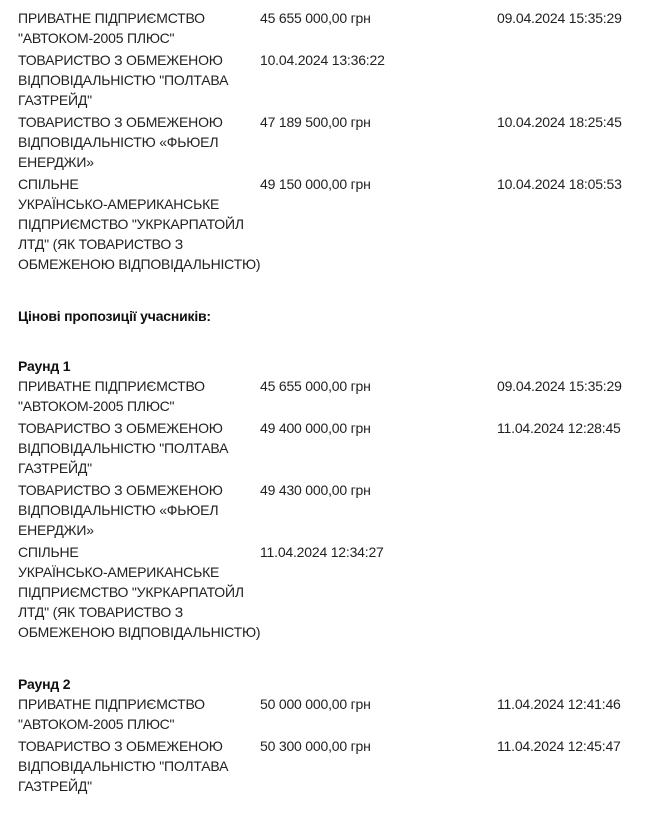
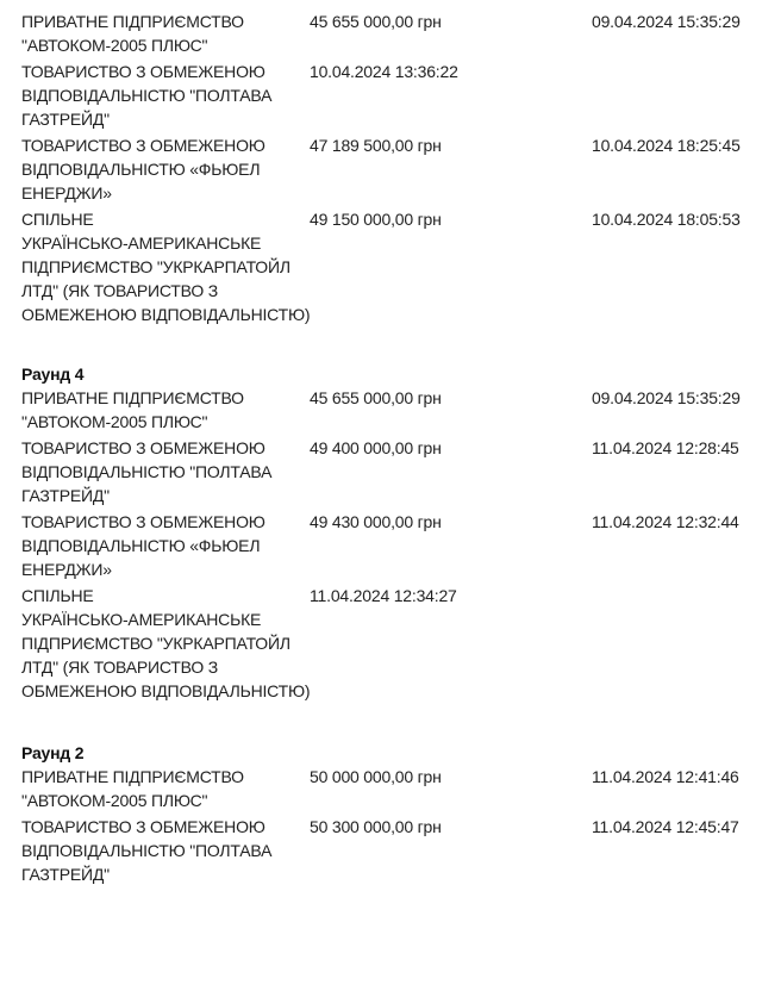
  ПРИВАТНЕ ПІДПРИЄМСТВО
  "АВТОКОМ-2005 ПЛЮС"
  45 655 000,00 грн
  09.04.2024 15:35:29
  ТОВАРИСТВО З ОБМЕЖЕНОЮ
  ВІДПОВІДАЛЬНІСТЮ "ПОЛТАВА
  ГАЗТРЕЙД"
  10.04.2024 13:36:22
  ТОВАРИСТВО З ОБМЕЖЕНОЮ
  ВІДПОВІДАЛЬНІСТЮ «ФЬЮЕЛ
  ЕНЕРДЖИ»
  47 189 500,00 грн
  10.04.2024 18:25:45
  СПІЛЬНЕ
  УКРАЇНСЬКО-АМЕРИКАНСЬКЕ
  ПІДПРИЄМСТВО "УКРКАРПАТОЙЛ
  ЛТД" (ЯК ТОВАРИСТВО З
  ОБМЕЖЕНОЮ ВІДПОВІДАЛЬНІСТЮ)
  49 150 000,00 грн
  10.04.2024 18:05:53
- Цінові пропозиції учасників:
- Раунд 1
+ Раунд 4
  ПРИВАТНЕ ПІДПРИЄМСТВО
  "АВТОКОМ-2005 ПЛЮС"
  45 655 000,00 грн
  09.04.2024 15:35:29
  ТОВАРИСТВО З ОБМЕЖЕНОЮ
  ВІДПОВІДАЛЬНІСТЮ "ПОЛТАВА
  ГАЗТРЕЙД"
  49 400 000,00 грн
  11.04.2024 12:28:45
  ТОВАРИСТВО З ОБМЕЖЕНОЮ
  ВІДПОВІДАЛЬНІСТЮ «ФЬЮЕЛ
  ЕНЕРДЖИ»
  49 430 000,00 грн
+ 11.04.2024 12:32:44
  СПІЛЬНЕ
  УКРАЇНСЬКО-АМЕРИКАНСЬКЕ
  ПІДПРИЄМСТВО "УКРКАРПАТОЙЛ
  ЛТД" (ЯК ТОВАРИСТВО З
  ОБМЕЖЕНОЮ ВІДПОВІДАЛЬНІСТЮ)
  11.04.2024 12:34:27
  Раунд 2
  ПРИВАТНЕ ПІДПРИЄМСТВО
  "АВТОКОМ-2005 ПЛЮС"
  50 000 000,00 грн
  11.04.2024 12:41:46
  ТОВАРИСТВО З ОБМЕЖЕНОЮ
  ВІДПОВІДАЛЬНІСТЮ "ПОЛТАВА
  ГАЗТРЕЙД"
  50 300 000,00 грн
  11.04.2024 12:45:47
